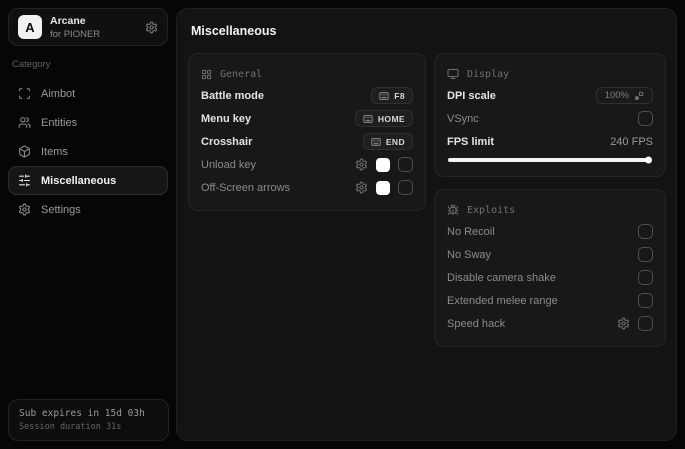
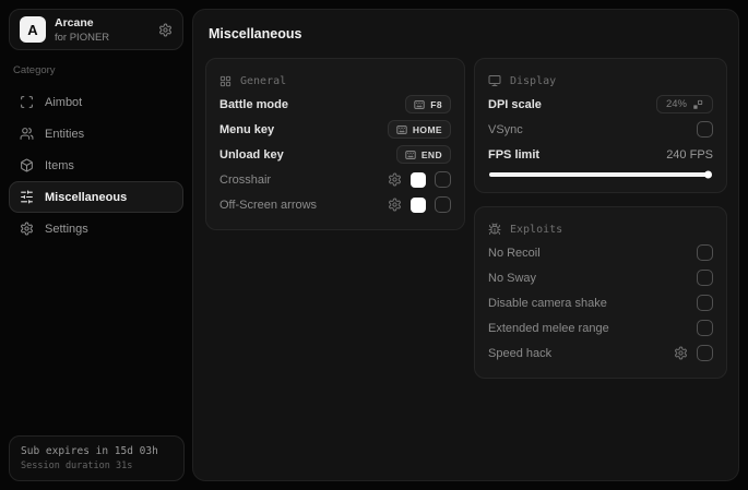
  A
  Arcane
  for PIONER
  Category
  Aimbot
  Entities
  Items
  Miscellaneous
  Settings
  Sub expires in 15d 03h
  Session duration 31s
  Miscellaneous
  General
  Battle mode
  F8
  Menu key
  HOME
- Crosshair
+ Unload key
  END
- Unload key
+ Crosshair
  Off-Screen arrows
  Display
  DPI scale
- 100%
+ 24%
  VSync
  FPS limit
  240 FPS
  Exploits
  No Recoil
  No Sway
  Disable camera shake
  Extended melee range
  Speed hack
